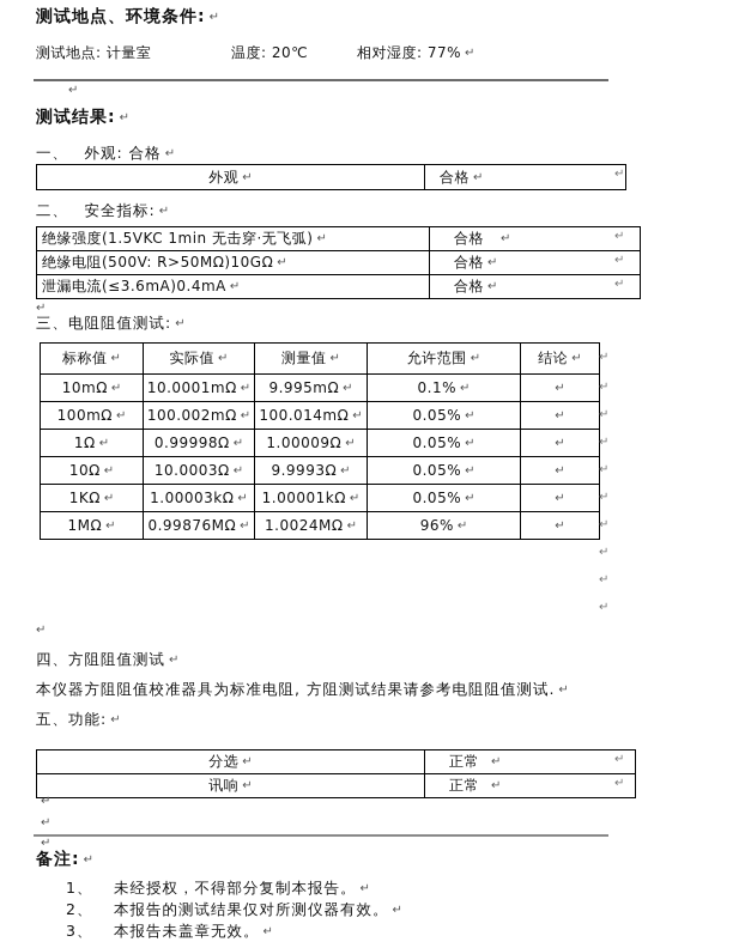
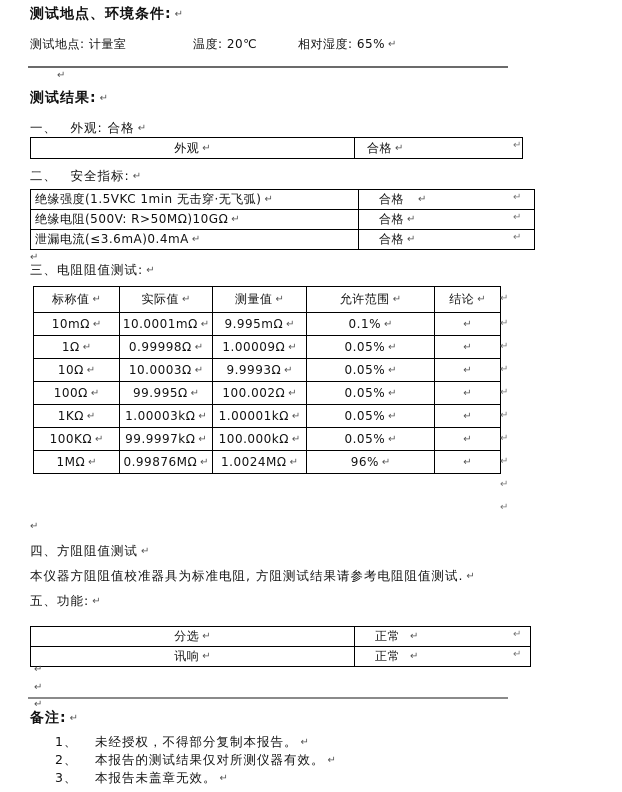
  测试地点、环境条件: ↵
  测试地点: 计量室
  温度: 20℃
- 相对湿度: 77% ↵
+ 相对湿度: 65% ↵
  ↵
  测试结果: ↵
  一、 外观: 合格 ↵
  外观 ↵	合格 ↵
  ↵
  二、 安全指标: ↵
  绝缘强度(1.5VKC 1min 无击穿·无飞弧) ↵	合格 ↵
  绝缘电阻(500V: R>50MΩ)10GΩ ↵	合格 ↵
  泄漏电流(≤3.6mA)0.4mA ↵	合格 ↵
  ↵
  ↵
  ↵
  ↵
  三、电阻阻值测试: ↵
  标称值 ↵	实际值 ↵	测量值 ↵	允许范围 ↵	结论 ↵
  10mΩ ↵	10.0001mΩ ↵	9.995mΩ ↵	0.1% ↵	↵
- 100mΩ ↵	100.002mΩ ↵	100.014mΩ ↵	0.05% ↵	↵
  1Ω ↵	0.99998Ω ↵	1.00009Ω ↵	0.05% ↵	↵
  10Ω ↵	10.0003Ω ↵	9.9993Ω ↵	0.05% ↵	↵
+ 100Ω ↵	99.995Ω ↵	100.002Ω ↵	0.05% ↵	↵
  1KΩ ↵	1.00003kΩ ↵	1.00001kΩ ↵	0.05% ↵	↵
+ 100KΩ ↵	99.9997kΩ ↵	100.000kΩ ↵	0.05% ↵	↵
  1MΩ ↵	0.99876MΩ ↵	1.0024MΩ ↵	96% ↵	↵
  ↵
  ↵
  ↵
  ↵
  ↵
  ↵
  ↵
  ↵
  ↵
  ↵
  ↵
  四、方阻阻值测试 ↵
  本仪器方阻阻值校准器具为标准电阻, 方阻测试结果请参考电阻阻值测试. ↵
  五、功能: ↵
  分选 ↵	正常 ↵
  讯响 ↵	正常 ↵
  ↵
  ↵
  ↵
  ↵
  ↵
  备注: ↵
  1、 未经授权，不得部分复制本报告。 ↵
  2、 本报告的测试结果仅对所测仪器有效。 ↵
  3、 本报告未盖章无效。 ↵
